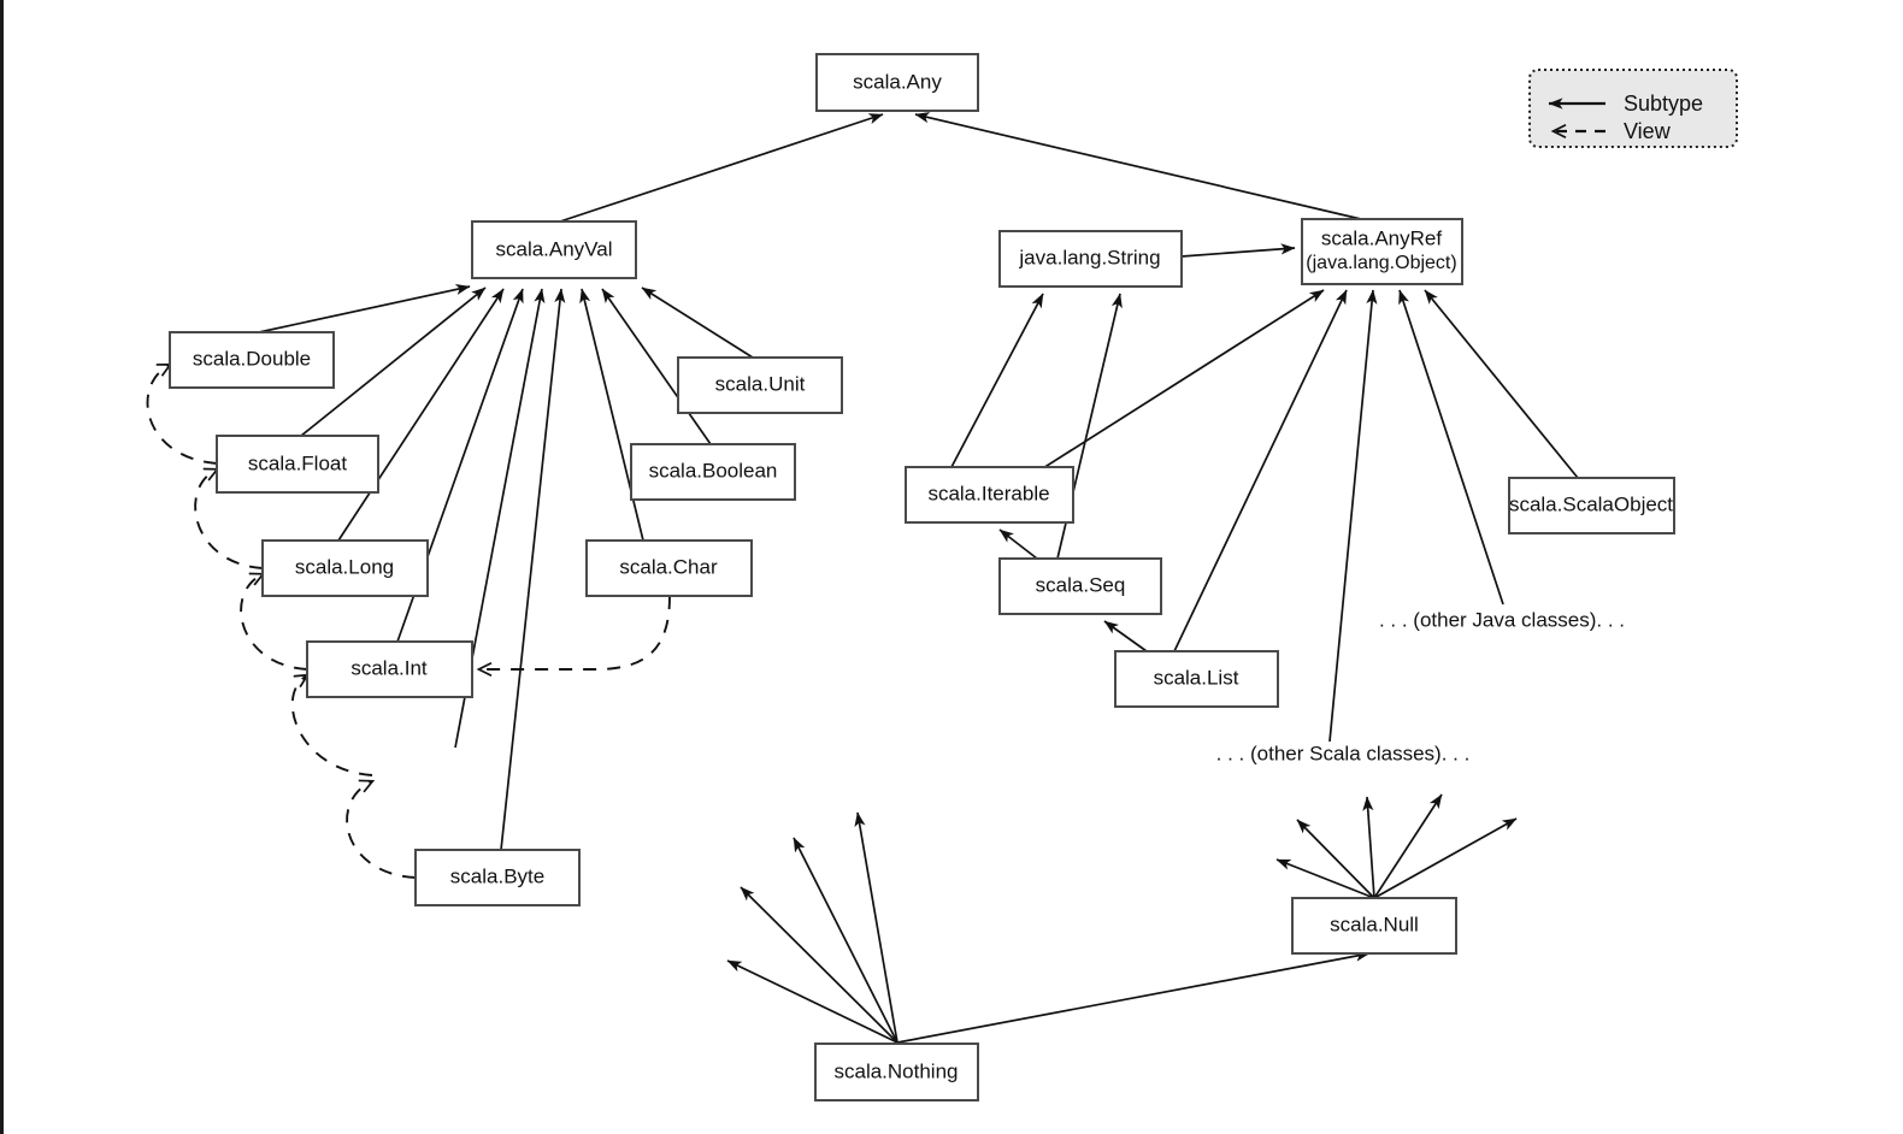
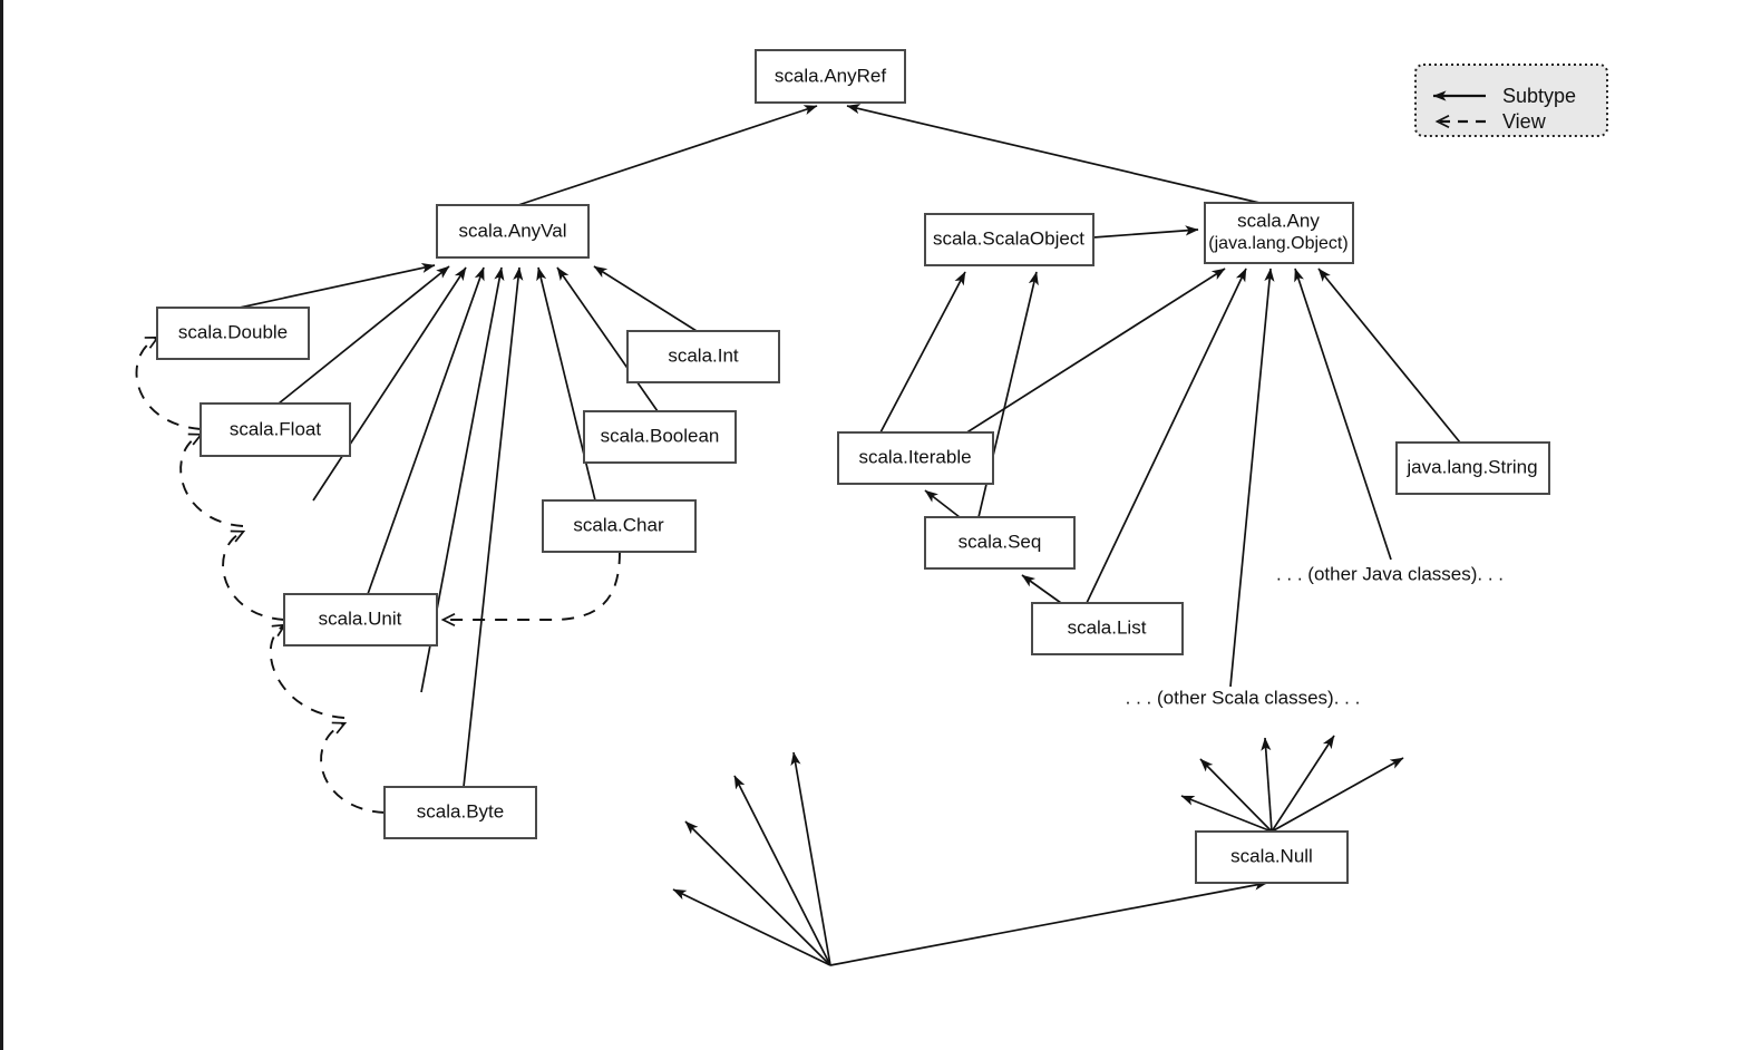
- scala.Any
+ scala.AnyRef
  scala.AnyVal
- java.lang.String
+ scala.ScalaObject
- scala.AnyRef
+ scala.Any
  (java.lang.Object)
  scala.Double
- scala.Unit
+ scala.Int
  scala.Float
  scala.Boolean
  scala.Iterable
- scala.ScalaObject
+ java.lang.String
- scala.Long
  scala.Char
  scala.Seq
- scala.Int
+ scala.Unit
  scala.List
  scala.Byte
  scala.Null
- scala.Nothing
  . . . (other Java classes). . .
  . . . (other Scala classes). . .
  Subtype
  View
